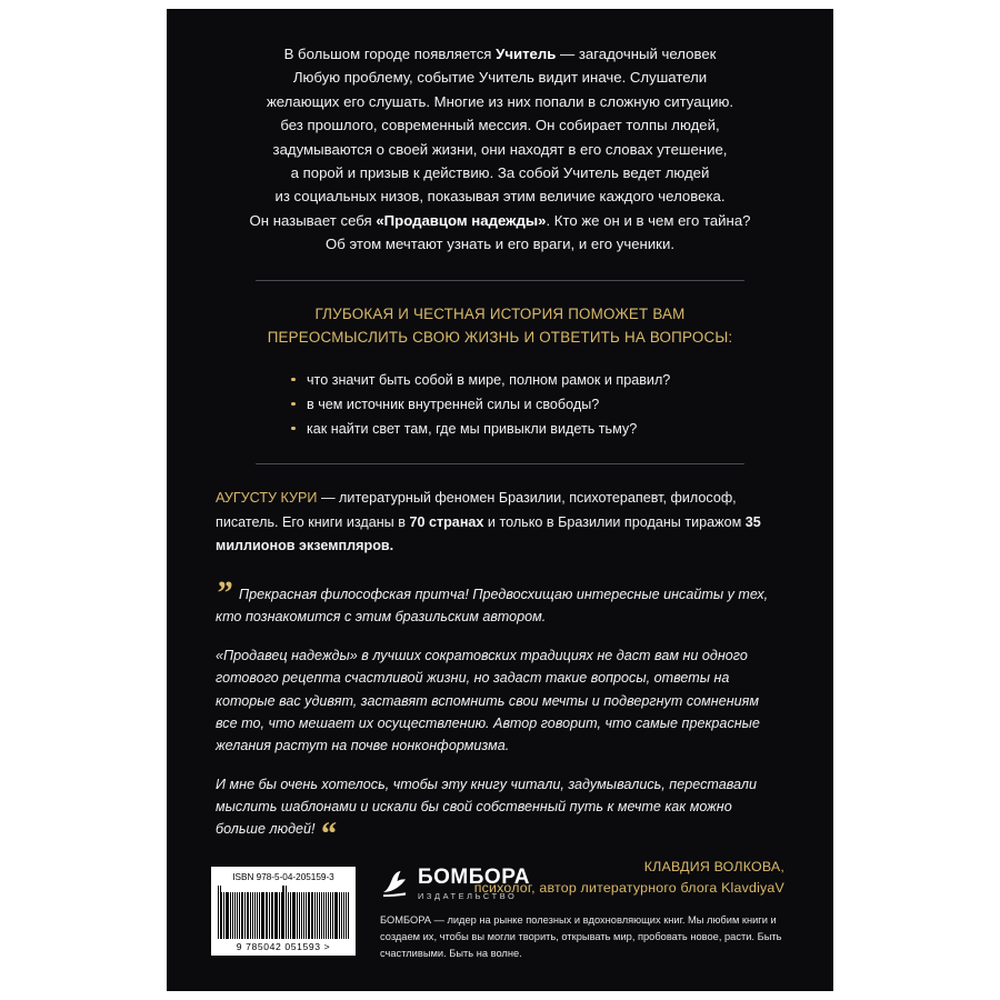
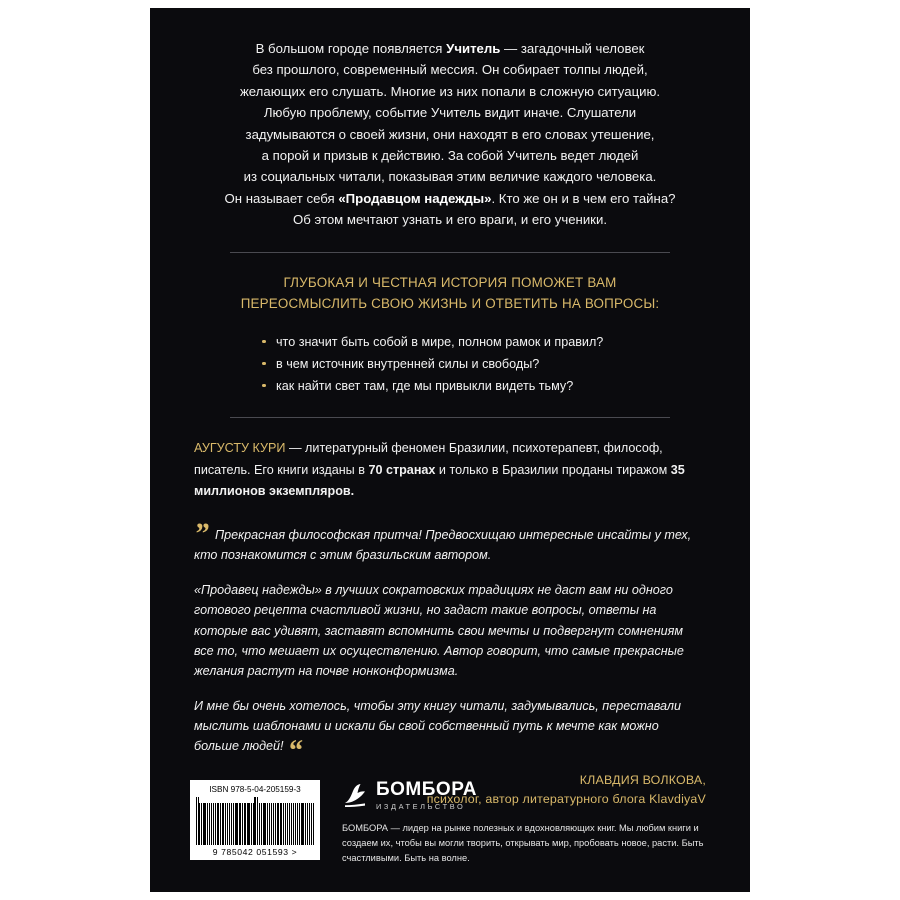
  В большом городе появляется Учитель — загадочный человек
- Любую проблему, событие Учитель видит иначе. Слушатели
+ без прошлого, современный мессия. Он собирает толпы людей,
  желающих его слушать. Многие из них попали в сложную ситуацию.
- без прошлого, современный мессия. Он собирает толпы людей,
+ Любую проблему, событие Учитель видит иначе. Слушатели
  задумываются о своей жизни, они находят в его словах утешение,
  а порой и призыв к действию. За собой Учитель ведет людей
- из социальных низов, показывая этим величие каждого человека.
+ из социальных читали, показывая этим величие каждого человека.
  Он называет себя «Продавцом надежды». Кто же он и в чем его тайна?
  Об этом мечтают узнать и его враги, и его ученики.
  ГЛУБОКАЯ И ЧЕСТНАЯ ИСТОРИЯ ПОМОЖЕТ ВАМ
  ПЕРЕОСМЫСЛИТЬ СВОЮ ЖИЗНЬ И ОТВЕТИТЬ НА ВОПРОСЫ:
  что значит быть собой в мире, полном рамок и правил?
  в чем источник внутренней силы и свободы?
  как найти свет там, где мы привыкли видеть тьму?
  АУГУСТУ КУРИ — литературный феномен Бразилии, психотерапевт, философ, писатель. Его книги изданы в 70 странах и только в Бразилии проданы тиражом 35 миллионов экземпляров.
  ” Прекрасная философская притча! Предвосхищаю интересные инсайты у тех, кто познакомится с этим бразильским автором.
  «Продавец надежды» в лучших сократовских традициях не даст вам ни одного готового рецепта счастливой жизни, но задаст такие вопросы, ответы на которые вас удивят, заставят вспомнить свои мечты и подвергнут сомнениям все то, что мешает их осуществлению. Автор говорит, что самые прекрасные желания растут на почве нонконформизма.
  И мне бы очень хотелось, чтобы эту книгу читали, задумывались, переставали мыслить шаблонами и искали бы свой собственный путь к мечте как можно больше людей! “
  КЛАВДИЯ ВОЛКОВА,
  психолог, автор литературного блога KlavdiyaV
  ISBN 978-5-04-205159-3
  9 785042 051593 >
  БОМБОРА
  ИЗДАТЕЛЬСТВО
  БОМБОРА — лидер на рынке полезных и вдохновляющих книг. Мы любим книги и создаем их, чтобы вы могли творить, открывать мир, пробовать новое, расти. Быть счастливыми. Быть на волне.
